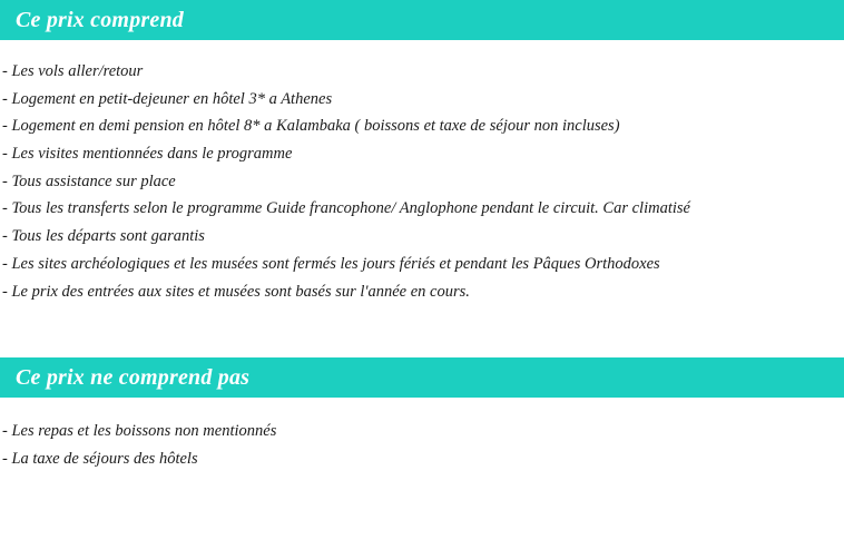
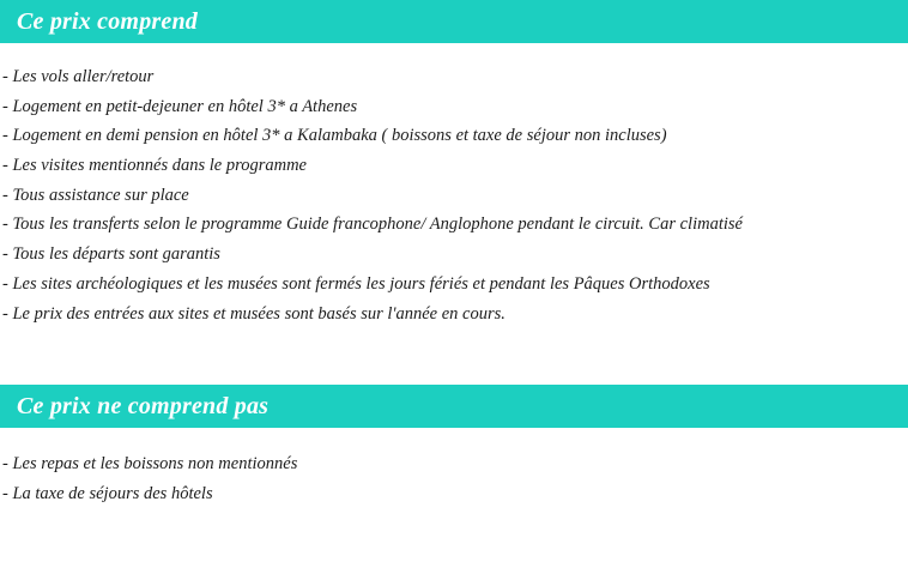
  Ce prix comprend
  - Les vols aller/retour
  - Logement en petit-dejeuner en hôtel 3* a Athenes
- - Logement en demi pension en hôtel 8* a Kalambaka ( boissons et taxe de séjour non incluses)
+ - Logement en demi pension en hôtel 3* a Kalambaka ( boissons et taxe de séjour non incluses)
- - Les visites mentionnées dans le programme
+ - Les visites mentionnés dans le programme
  - Tous assistance sur place
  - Tous les transferts selon le programme Guide francophone/ Anglophone pendant le circuit. Car climatisé
  - Tous les départs sont garantis
  - Les sites archéologiques et les musées sont fermés les jours fériés et pendant les Pâques Orthodoxes
  - Le prix des entrées aux sites et musées sont basés sur l'année en cours.
  Ce prix ne comprend pas
  - Les repas et les boissons non mentionnés
  - La taxe de séjours des hôtels
